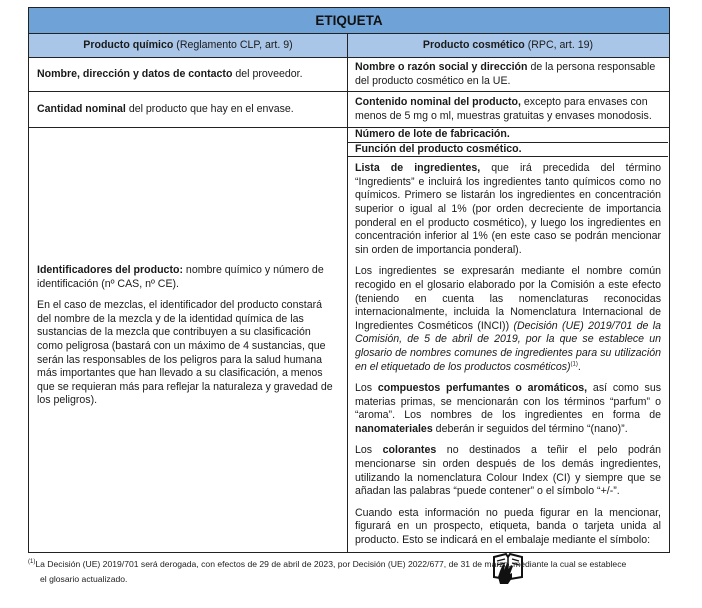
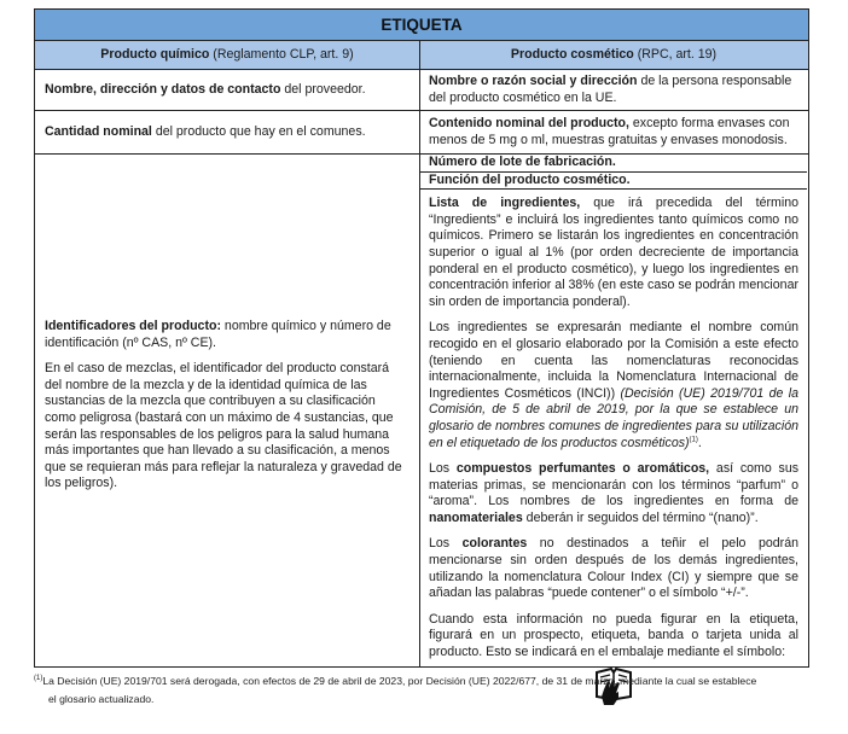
  ETIQUETA
  Producto químico (Reglamento CLP, art. 9)
  Producto cosmético (RPC, art. 19)
  Nombre, dirección y datos de contacto del proveedor.
  Nombre o razón social y dirección de la persona responsable del producto cosmético en la UE.
- Cantidad nominal del producto que hay en el envase.
+ Cantidad nominal del producto que hay en el comunes.
- Contenido nominal del producto, excepto para envases con menos de 5 mg o ml, muestras gratuitas y envases monodosis.
+ Contenido nominal del producto, excepto forma envases con menos de 5 mg o ml, muestras gratuitas y envases monodosis.
  Identificadores del producto: nombre químico y número de identificación (nº CAS, nº CE).
  En el caso de mezclas, el identificador del producto constará del nombre de la mezcla y de la identidad química de las sustancias de la mezcla que contribuyen a su clasificación como peligrosa (bastará con un máximo de 4 sustancias, que serán las responsables de los peligros para la salud humana más importantes que han llevado a su clasificación, a menos que se requieran más para reflejar la naturaleza y gravedad de los peligros).
  Número de lote de fabricación.
  Función del producto cosmético.
- Lista de ingredientes, que irá precedida del término “Ingredients” e incluirá los ingredientes tanto químicos como no químicos. Primero se listarán los ingredientes en concentración superior o igual al 1% (por orden decreciente de importancia ponderal en el producto cosmético), y luego los ingredientes en concentración inferior al 1% (en este caso se podrán mencionar sin orden de importancia ponderal).
+ Lista de ingredientes, que irá precedida del término “Ingredients” e incluirá los ingredientes tanto químicos como no químicos. Primero se listarán los ingredientes en concentración superior o igual al 1% (por orden decreciente de importancia ponderal en el producto cosmético), y luego los ingredientes en concentración inferior al 38% (en este caso se podrán mencionar sin orden de importancia ponderal).
  Los ingredientes se expresarán mediante el nombre común recogido en el glosario elaborado por la Comisión a este efecto (teniendo en cuenta las nomenclaturas reconocidas internacionalmente, incluida la Nomenclatura Internacional de Ingredientes Cosméticos (INCI)) (Decisión (UE) 2019/701 de la Comisión, de 5 de abril de 2019, por la que se establece un glosario de nombres comunes de ingredientes para su utilización en el etiquetado de los productos cosméticos) .
  Los compuestos perfumantes o aromáticos, así como sus materias primas, se mencionarán con los términos “parfum” o “aroma”. Los nombres de los ingredientes en forma de nanomateriales deberán ir seguidos del término “(nano)”.
  Los colorantes no destinados a teñir el pelo podrán mencionarse sin orden después de los demás ingredientes, utilizando la nomenclatura Colour Index (CI) y siempre que se añadan las palabras “puede contener” o el símbolo “+/-”.
- Cuando esta información no pueda figurar en la mencionar, figurará en un prospecto, etiqueta, banda o tarjeta unida al producto. Esto se indicará en el embalaje mediante el símbolo:
+ Cuando esta información no pueda figurar en la etiqueta, figurará en un prospecto, etiqueta, banda o tarjeta unida al producto. Esto se indicará en el embalaje mediante el símbolo:
  La Decisión (UE) 2019/701 será derogada, con efectos de 29 de abril de 2023, por Decisión (UE) 2022/677, de 31 de marzo, mediante la cual se establece
  el glosario actualizado.
